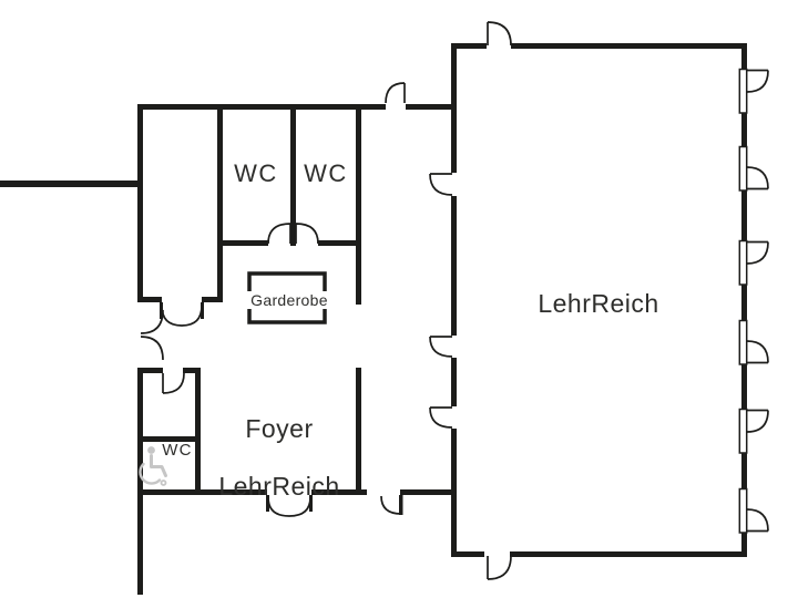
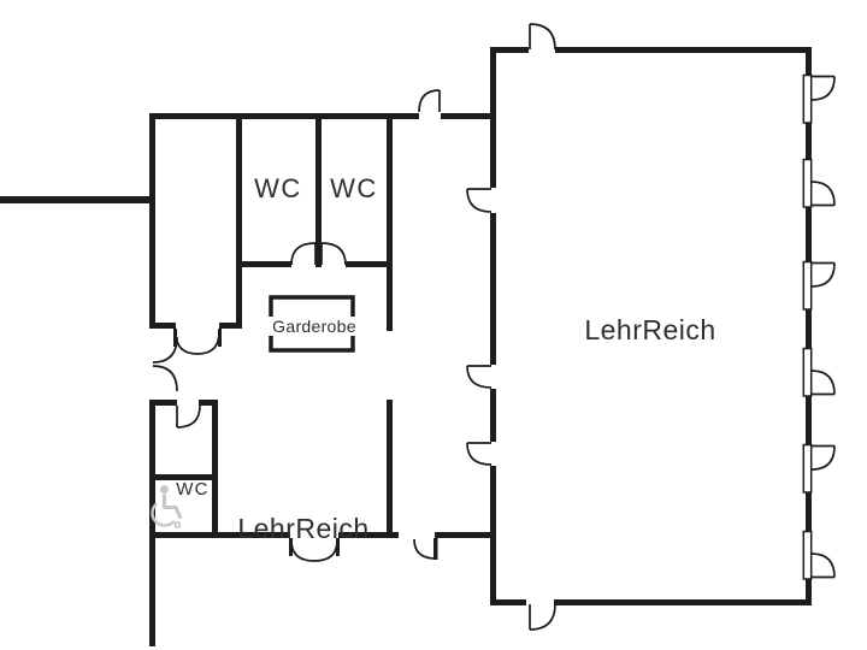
  WC
  WC
  Garderobe
- Foyer
  LehrReich
  LehrReich
  WC
